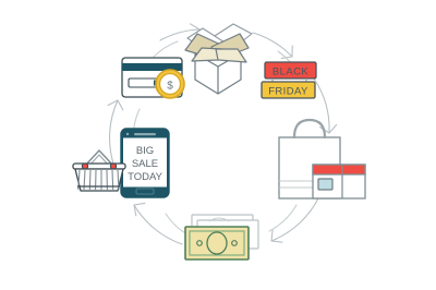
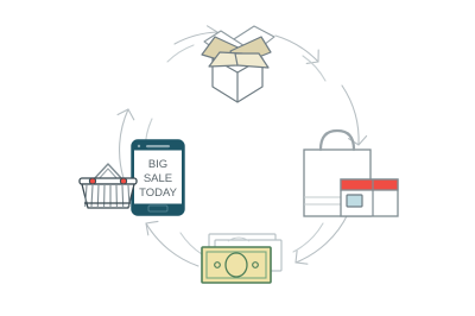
- $
- BLACK
- FRIDAY
  BIG
  SALE
  TODAY
